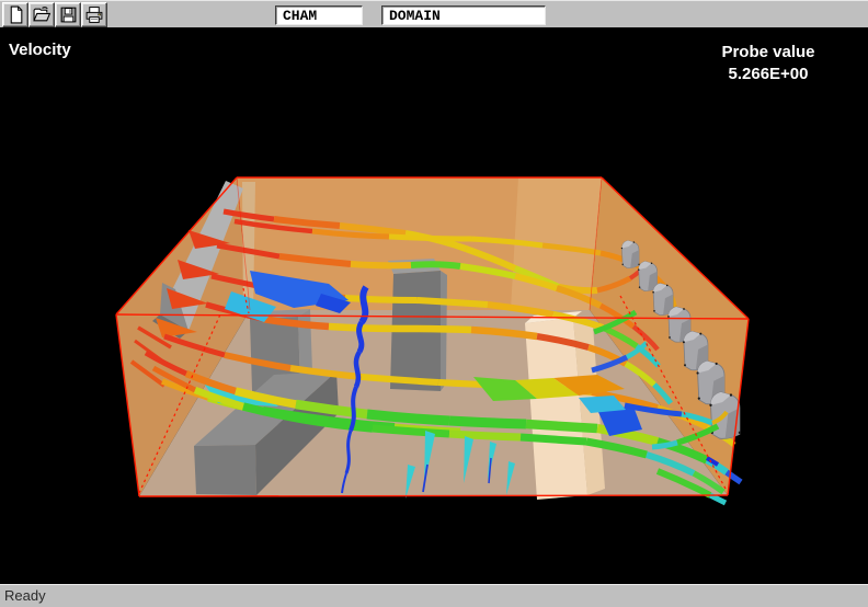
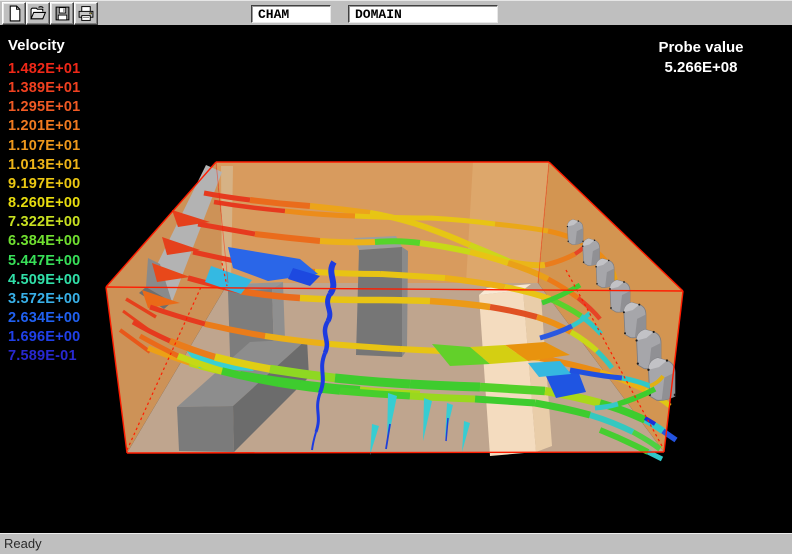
  CHAM
  DOMAIN
  Velocity
+ 1.482E+01
+ 1.389E+01
+ 1.295E+01
+ 1.201E+01
+ 1.107E+01
+ 1.013E+01
+ 9.197E+00
+ 8.260E+00
+ 7.322E+00
+ 6.384E+00
+ 5.447E+00
+ 4.509E+00
+ 3.572E+00
+ 2.634E+00
+ 1.696E+00
+ 7.589E-01
  Probe value
- 5.266E+00
+ 5.266E+08
  Ready
